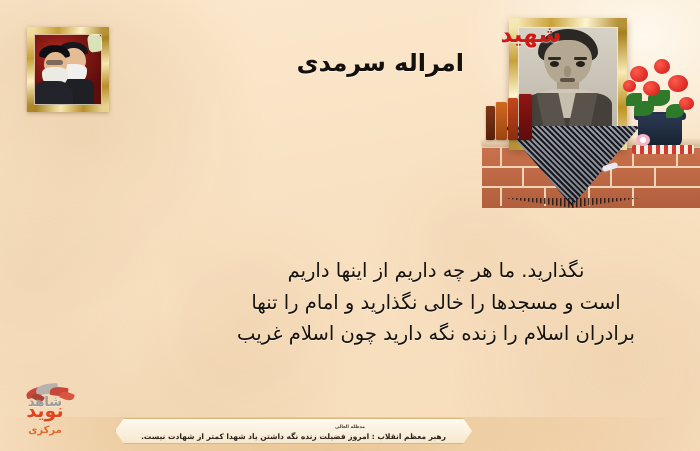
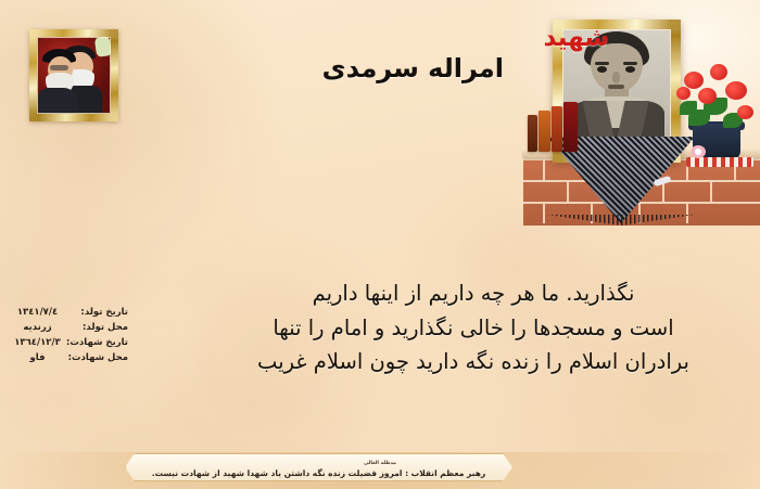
  شهید
  امراله سرمدی
+ تاریخ تولد:
+ ١٣٤١/٧/٤
+ محل تولد:
+ زرندیه
+ تاریخ شهادت:
+ ١٣٦٤/١٢/٣
+ محل شهادت:
+ فاو
  نگذارید. ما هر چه داریم از اینها داریم
  است و مسجدها را خالی نگذارید و امام را تنها
  برادران اسلام را زنده نگه دارید چون اسلام غریب
- رهبر معظم انقلاب : امروز فضیلت زنده نگه داشتن یاد شهدا کمتر از شهادت نیست.
+ رهبر معظم انقلاب : امروز فضیلت زنده نگه داشتن یاد شهدا شهید از شهادت نیست.
- شاهد
- نوید
- مرکزی
